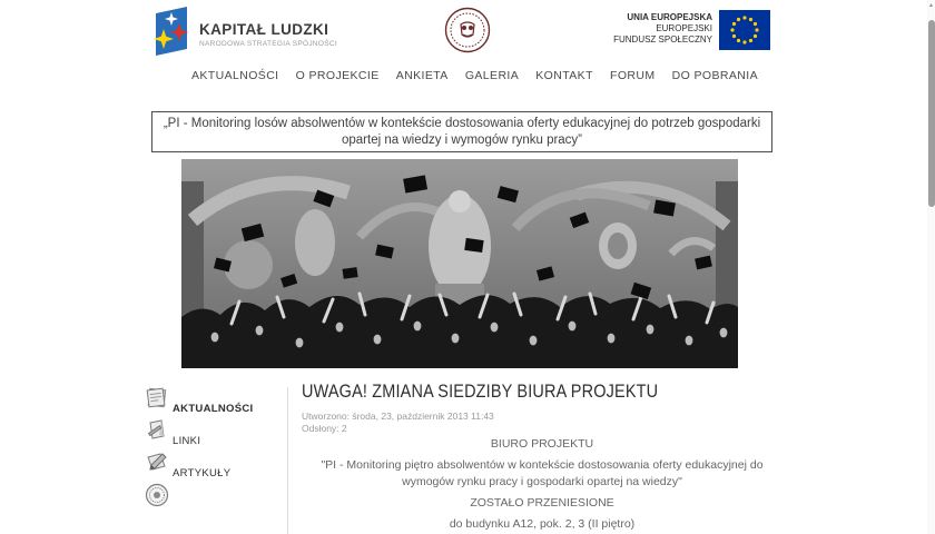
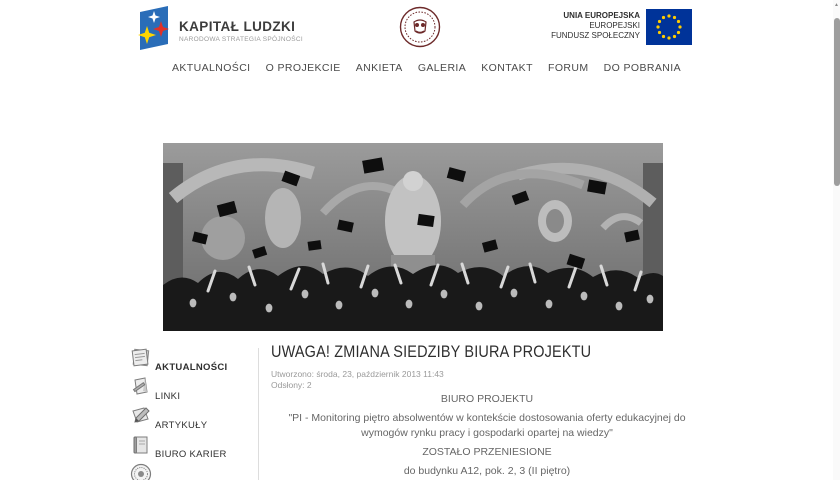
  KAPITAŁ LUDZKI
  UNIA EUROPEJSKA
  EUROPEJSKI
  FUNDUSZ SPOŁECZNY
  AKTUALNOŚCI
  O PROJEKCIE
  ANKIETA
  GALERIA
  KONTAKT
  FORUM
  DO POBRANIA
- „PI - Monitoring losów absolwentów w kontekście dostosowania oferty edukacyjnej do potrzeb gospodarki opartej na wiedzy i wymogów rynku pracy”
  AKTUALNOŚCI
  LINKI
  ARTYKUŁY
+ BIURO KARIER
  UWAGA! ZMIANA SIEDZIBY BIURA PROJEKTU
  Utworzono: środa, 23, październik 2013 11:43
  Odsłony: 2
  BIURO PROJEKTU
  "PI - Monitoring piętro absolwentów w kontekście dostosowania oferty edukacyjnej do wymogów rynku pracy i gospodarki opartej na wiedzy"
  ZOSTAŁO PRZENIESIONE
  do budynku A12, pok. 2, 3 (II piętro)
